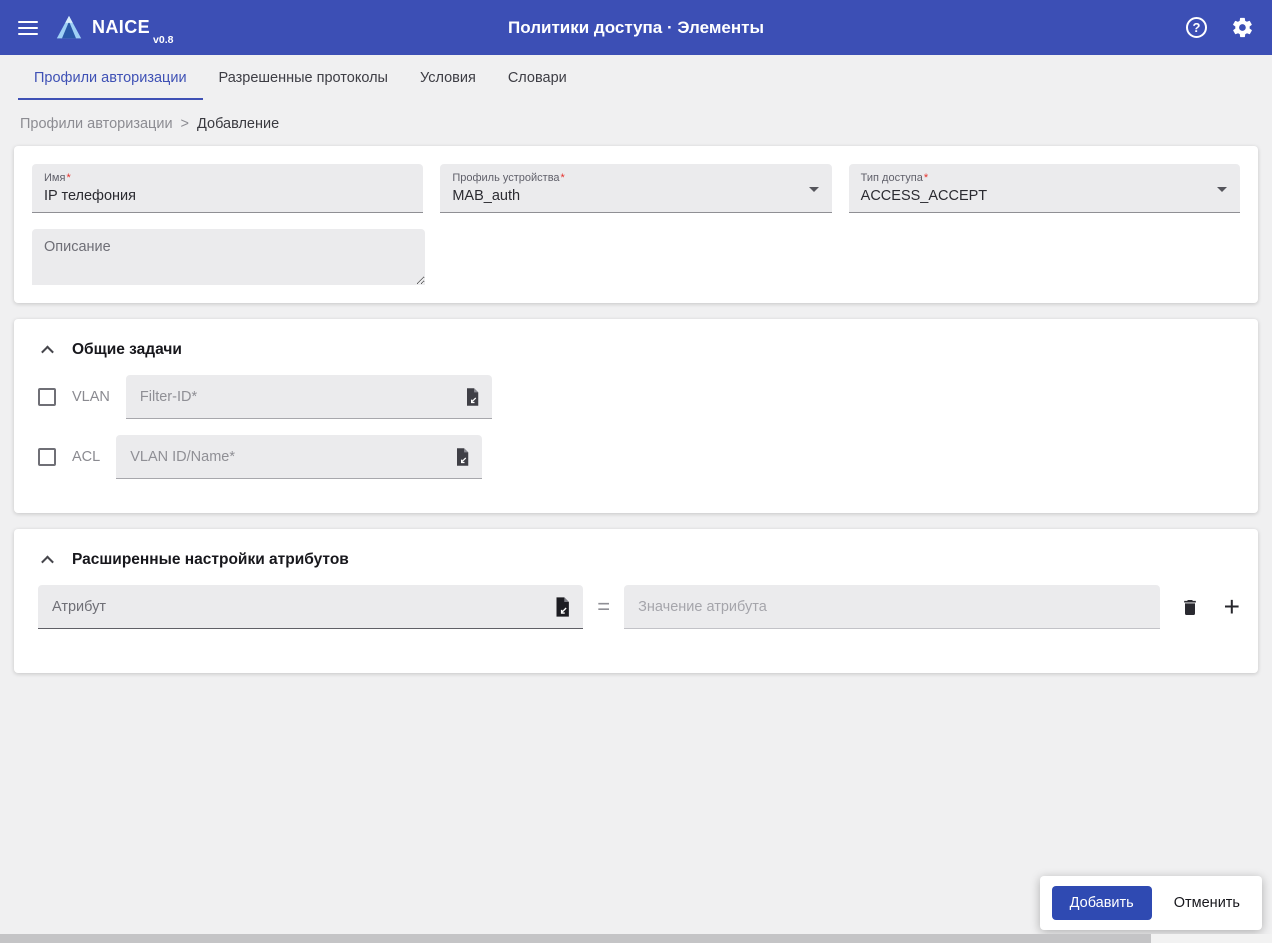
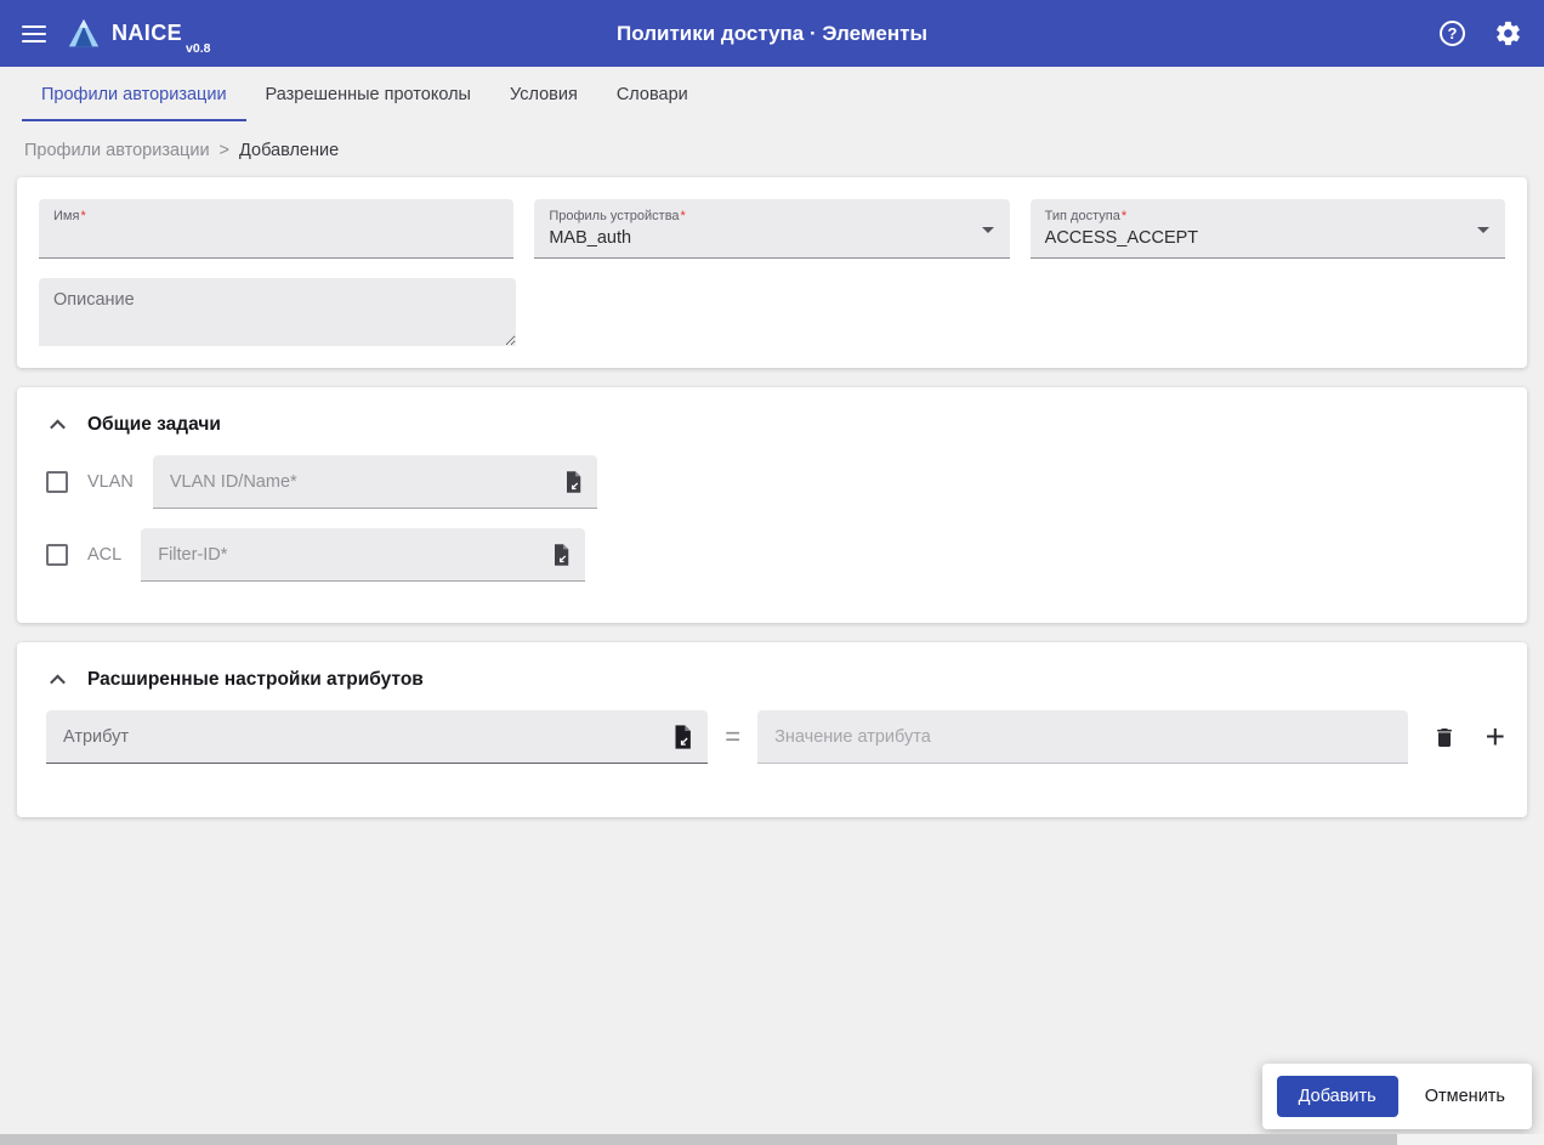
  NAICE
  v0.8
  Политики доступа · Элементы
  ?
  Профили авторизации
  Разрешенные протоколы
  Условия
  Словари
  Профили авторизации > Добавление
  Имя*
- IP телефония
  Профиль устройства*
  MAB_auth
  Тип доступа*
  ACCESS_ACCEPT
  Описание
  Общие задачи
  VLAN
- Filter-ID*
+ VLAN ID/Name*
  ACL
- VLAN ID/Name*
+ Filter-ID*
  Расширенные настройки атрибутов
  Атрибут
  =
  Значение атрибута
  +
  Добавить
  Отменить
